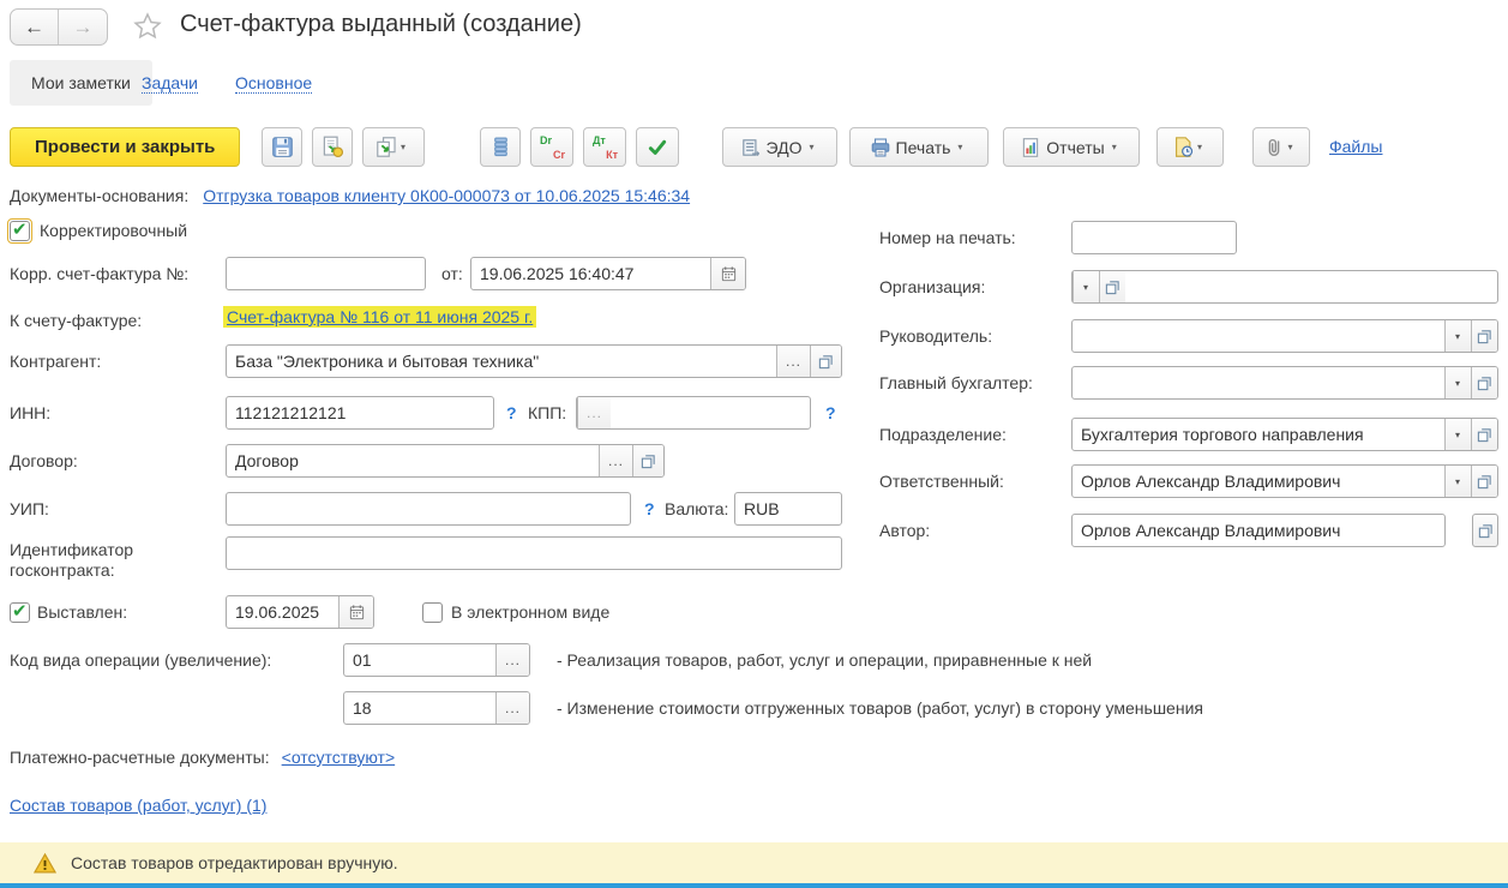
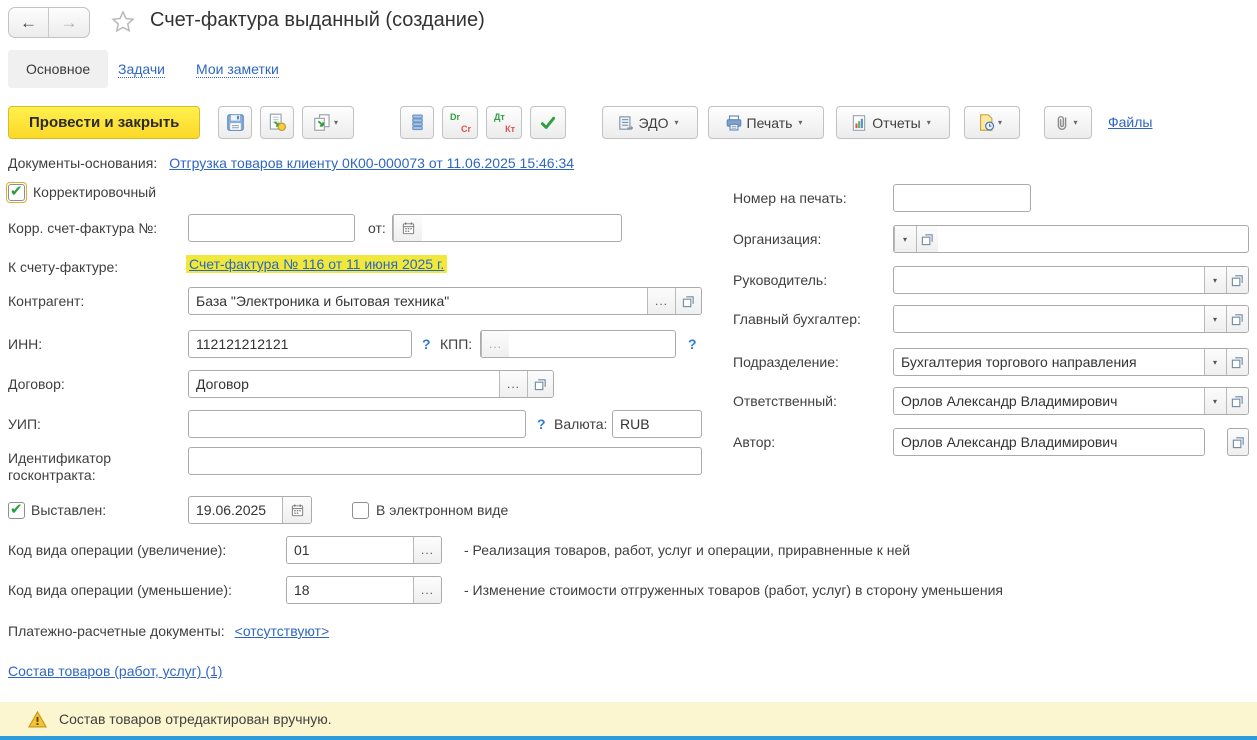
  ←
  →
  Счет-фактура выданный (создание)
- Мои заметки
+ Основное
  Задачи
- Основное
+ Мои заметки
  Провести и закрыть
  ▾
  Dr
  Cr
  Дт
  Кт
  ЭДО
  ▾
  Печать
  ▾
  Отчеты
  ▾
  ▾
  ▾
  Файлы
  Документы-основания:
- Отгрузка товаров клиенту 0К00-000073 от 10.06.2025 15:46:34
+ Отгрузка товаров клиенту 0К00-000073 от 11.06.2025 15:46:34
  Корректировочный
  Корр. счет-фактура №:
  от:
- 19.06.2025 16:40:47
  К счету-фактуре:
  Счет-фактура № 116 от 11 июня 2025 г.
  Контрагент:
  База "Электроника и бытовая техника"
  ...
  ИНН:
  112121212121
  ?
  КПП:
  ...
  ?
  Договор:
  Договор
  ...
  УИП:
  ?
  Валюта:
  RUB
  Идентификатор госконтракта:
  Выставлен:
  19.06.2025
  В электронном виде
  Код вида операции (увеличение):
  01
  ...
  - Реализация товаров, работ, услуг и операции, приравненные к ней
+ Код вида операции (уменьшение):
  18
  ...
  - Изменение стоимости отгруженных товаров (работ, услуг) в сторону уменьшения
  Платежно-расчетные документы:
  <отсутствуют>
  Состав товаров (работ, услуг) (1)
  Номер на печать:
  Организация:
  ▾
  Руководитель:
  ▾
  Главный бухгалтер:
  ▾
  Подразделение:
  Бухгалтерия торгового направления
  ▾
  Ответственный:
  Орлов Александр Владимирович
  ▾
  Автор:
  Орлов Александр Владимирович
  Состав товаров отредактирован вручную.
